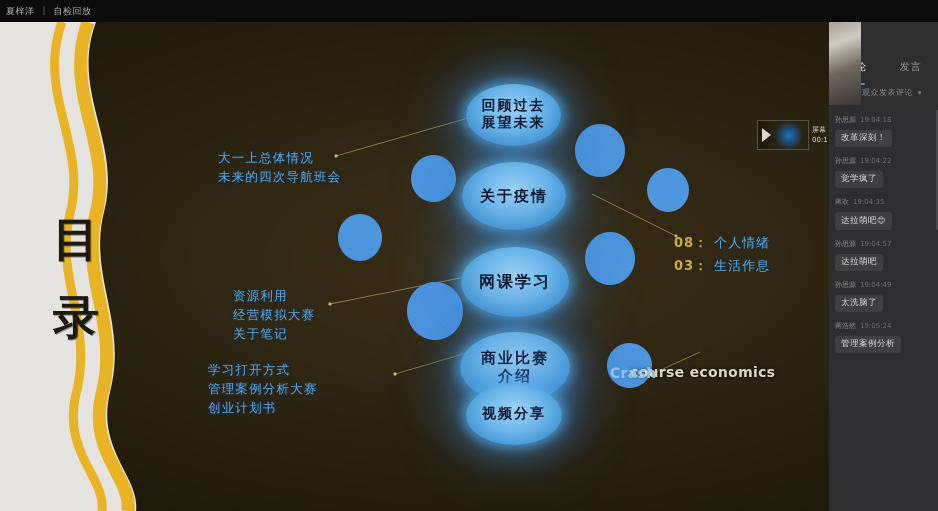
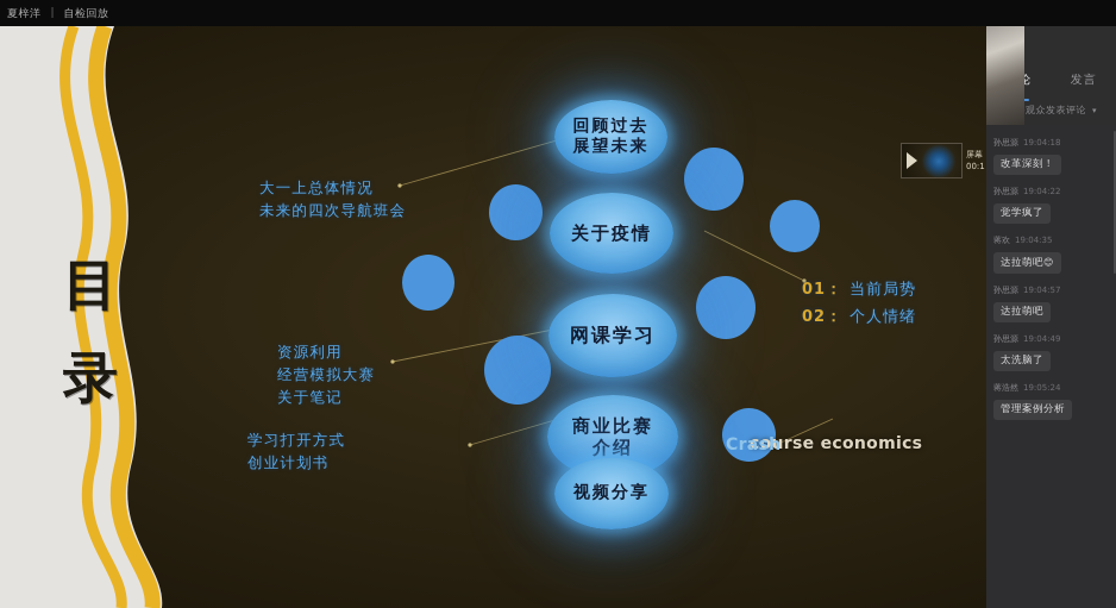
  夏梓洋
  |
  自检回放
  目
  录
  回顾过去
  展望未来
  关于疫情
  网课学习
  商业比赛
  介绍
  视频分享
  大一上总体情况
  未来的四次导航班会
  资源利用
  经营模拟大赛
  关于笔记
  学习打开方式
- 管理案例分析大赛
  创业计划书
+ 01：
+ 当前局势
- 08：
+ 02：
  个人情绪
- 03：
- 生活作息
  Crash
  course economics
  屏幕
  00:1
  发言
  观众发表评论 ▾
  孙思源
  19:04:18
  改革深刻！
  孙思源
  19:04:22
  觉学疯了
  蒋欢
  19:04:35
  达拉萌吧😊
  孙思源
  19:04:57
  达拉萌吧
  孙思源
  19:04:49
  太洗脑了
  蒋浩然
  19:05:24
  管理案例分析
